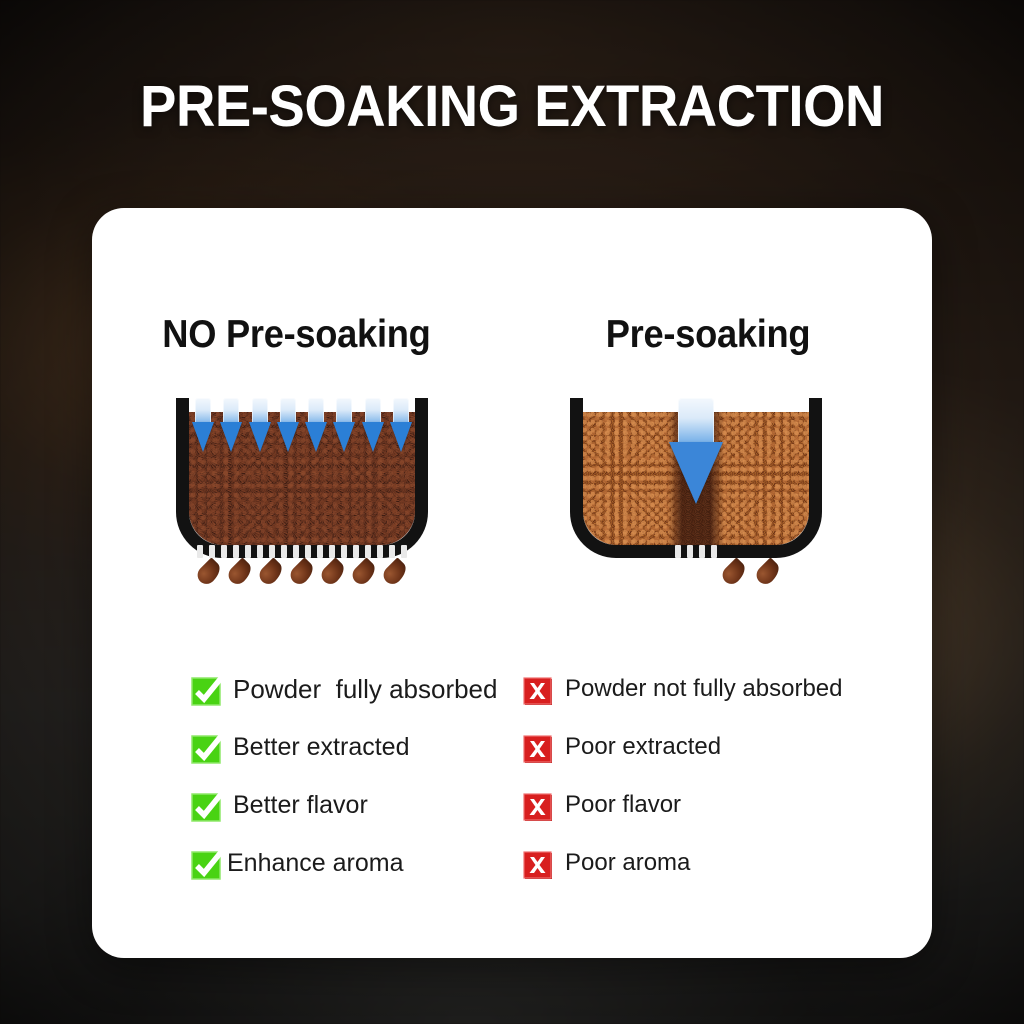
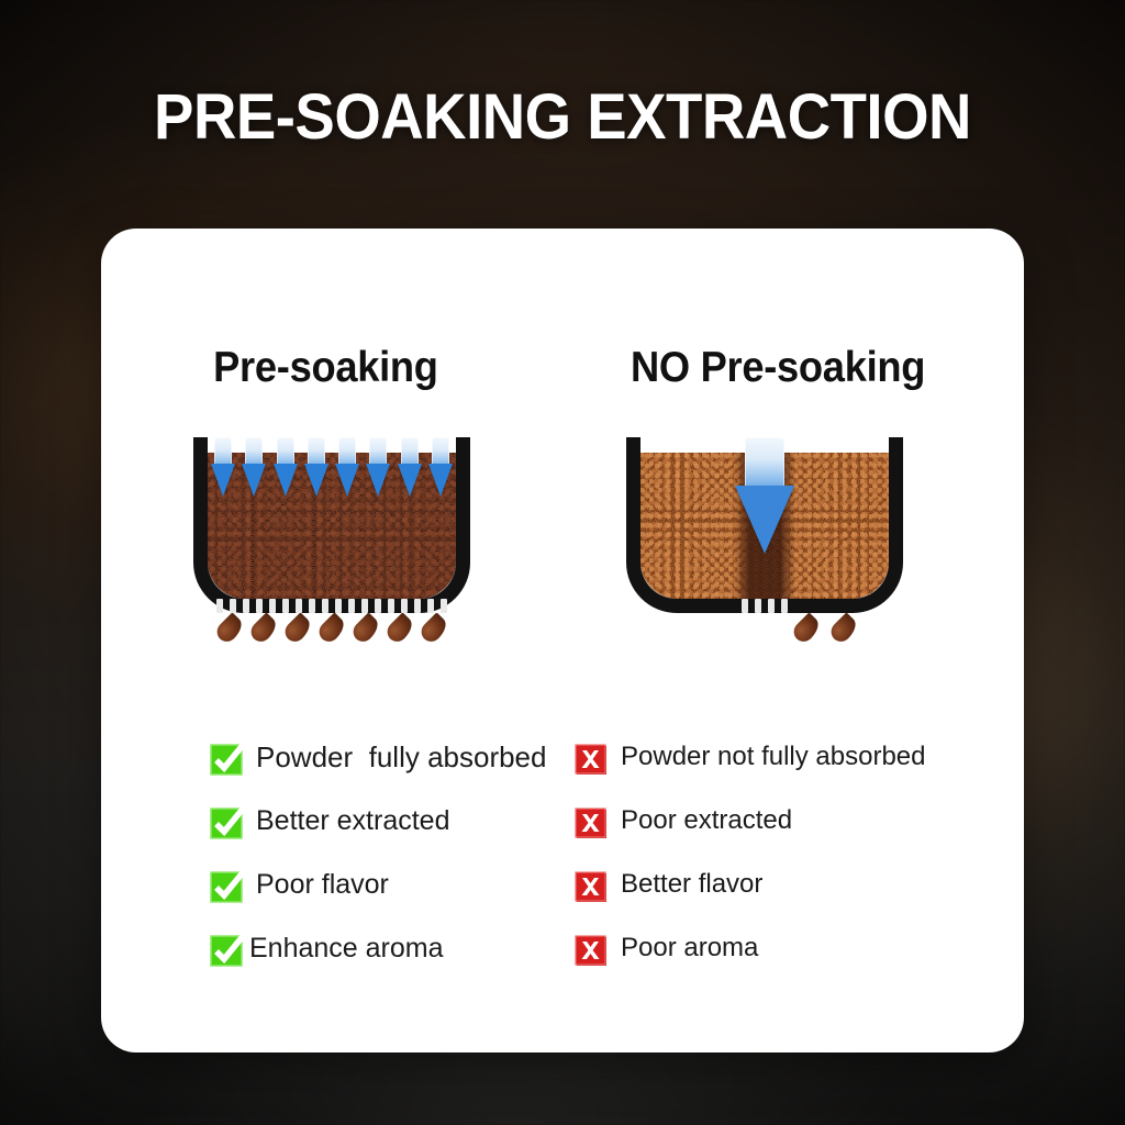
  PRE-SOAKING EXTRACTION
- NO Pre-soaking
+ Pre-soaking
  Powder fully absorbed
  Better extracted
- Better flavor
+ Poor flavor
  Enhance aroma
- Pre-soaking
+ NO Pre-soaking
  Powder not fully absorbed
  Poor extracted
- Poor flavor
+ Better flavor
  Poor aroma
